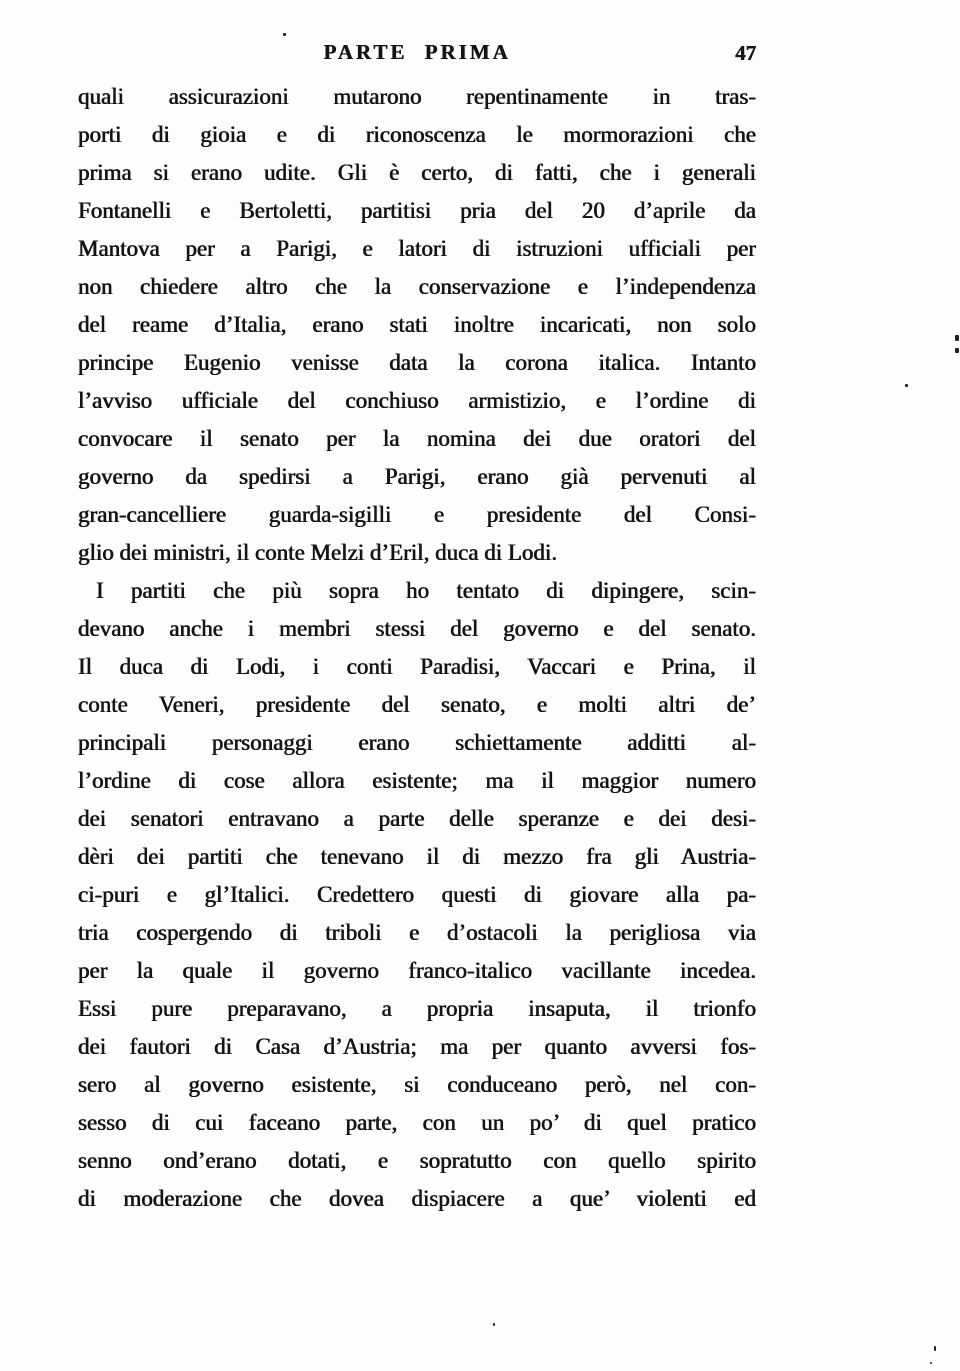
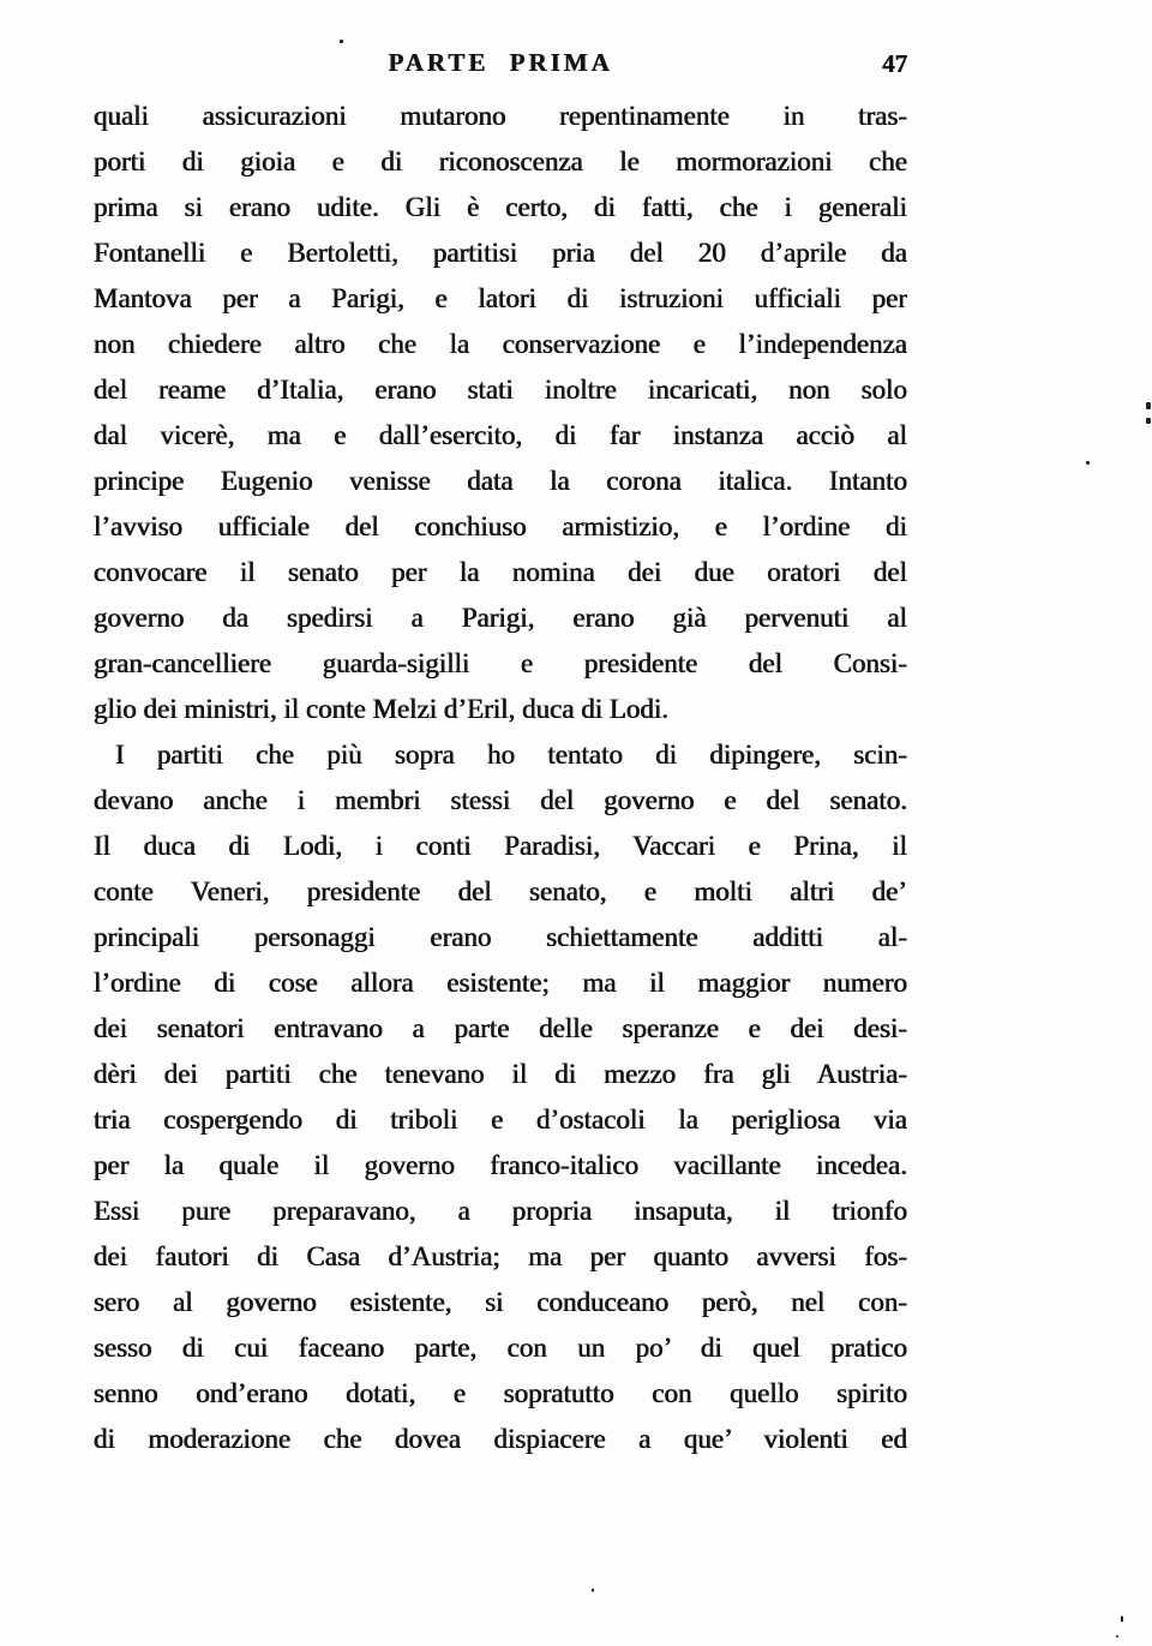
  PARTE PRIMA
  47
  quali assicurazioni mutarono repentinamente in tras-
  porti di gioia e di riconoscenza le mormorazioni che
  prima si erano udite. Gli è certo, di fatti, che i generali
  Fontanelli e Bertoletti, partitisi pria del 20 d’aprile da
  Mantova per a Parigi, e latori di istruzioni ufficiali per
  non chiedere altro che la conservazione e l’independenza
  del reame d’Italia, erano stati inoltre incaricati, non solo
+ dal vicerè, ma e dall’esercito, di far instanza acciò al
  principe Eugenio venisse data la corona italica. Intanto
  l’avviso ufficiale del conchiuso armistizio, e l’ordine di
  convocare il senato per la nomina dei due oratori del
  governo da spedirsi a Parigi, erano già pervenuti al
  gran-cancelliere guarda-sigilli e presidente del Consi-
  glio dei ministri, il conte Melzi d’Eril, duca di Lodi.
  I partiti che più sopra ho tentato di dipingere, scin-
  devano anche i membri stessi del governo e del senato.
  Il duca di Lodi, i conti Paradisi, Vaccari e Prina, il
  conte Veneri, presidente del senato, e molti altri de’
  principali personaggi erano schiettamente additti al-
  l’ordine di cose allora esistente; ma il maggior numero
  dei senatori entravano a parte delle speranze e dei desi-
  dèri dei partiti che tenevano il di mezzo fra gli Austria-
- ci-puri e gl’Italici. Credettero questi di giovare alla pa-
  tria cospergendo di triboli e d’ostacoli la perigliosa via
  per la quale il governo franco-italico vacillante incedea.
  Essi pure preparavano, a propria insaputa, il trionfo
  dei fautori di Casa d’Austria; ma per quanto avversi fos-
  sero al governo esistente, si conduceano però, nel con-
  sesso di cui faceano parte, con un po’ di quel pratico
  senno ond’erano dotati, e sopratutto con quello spirito
  di moderazione che dovea dispiacere a que’ violenti ed
